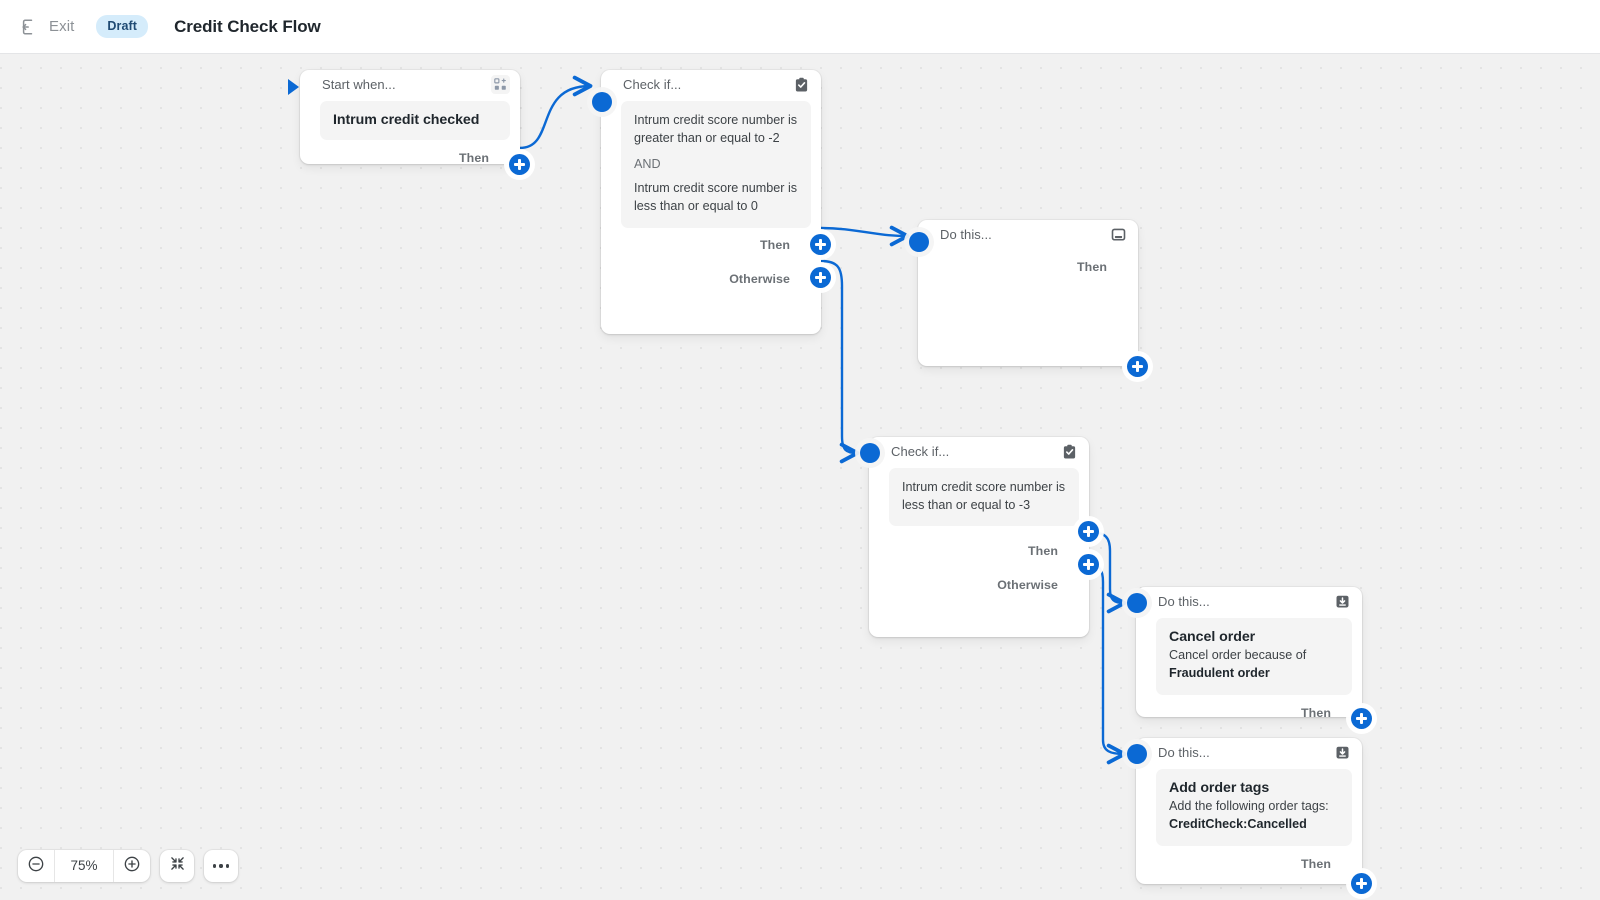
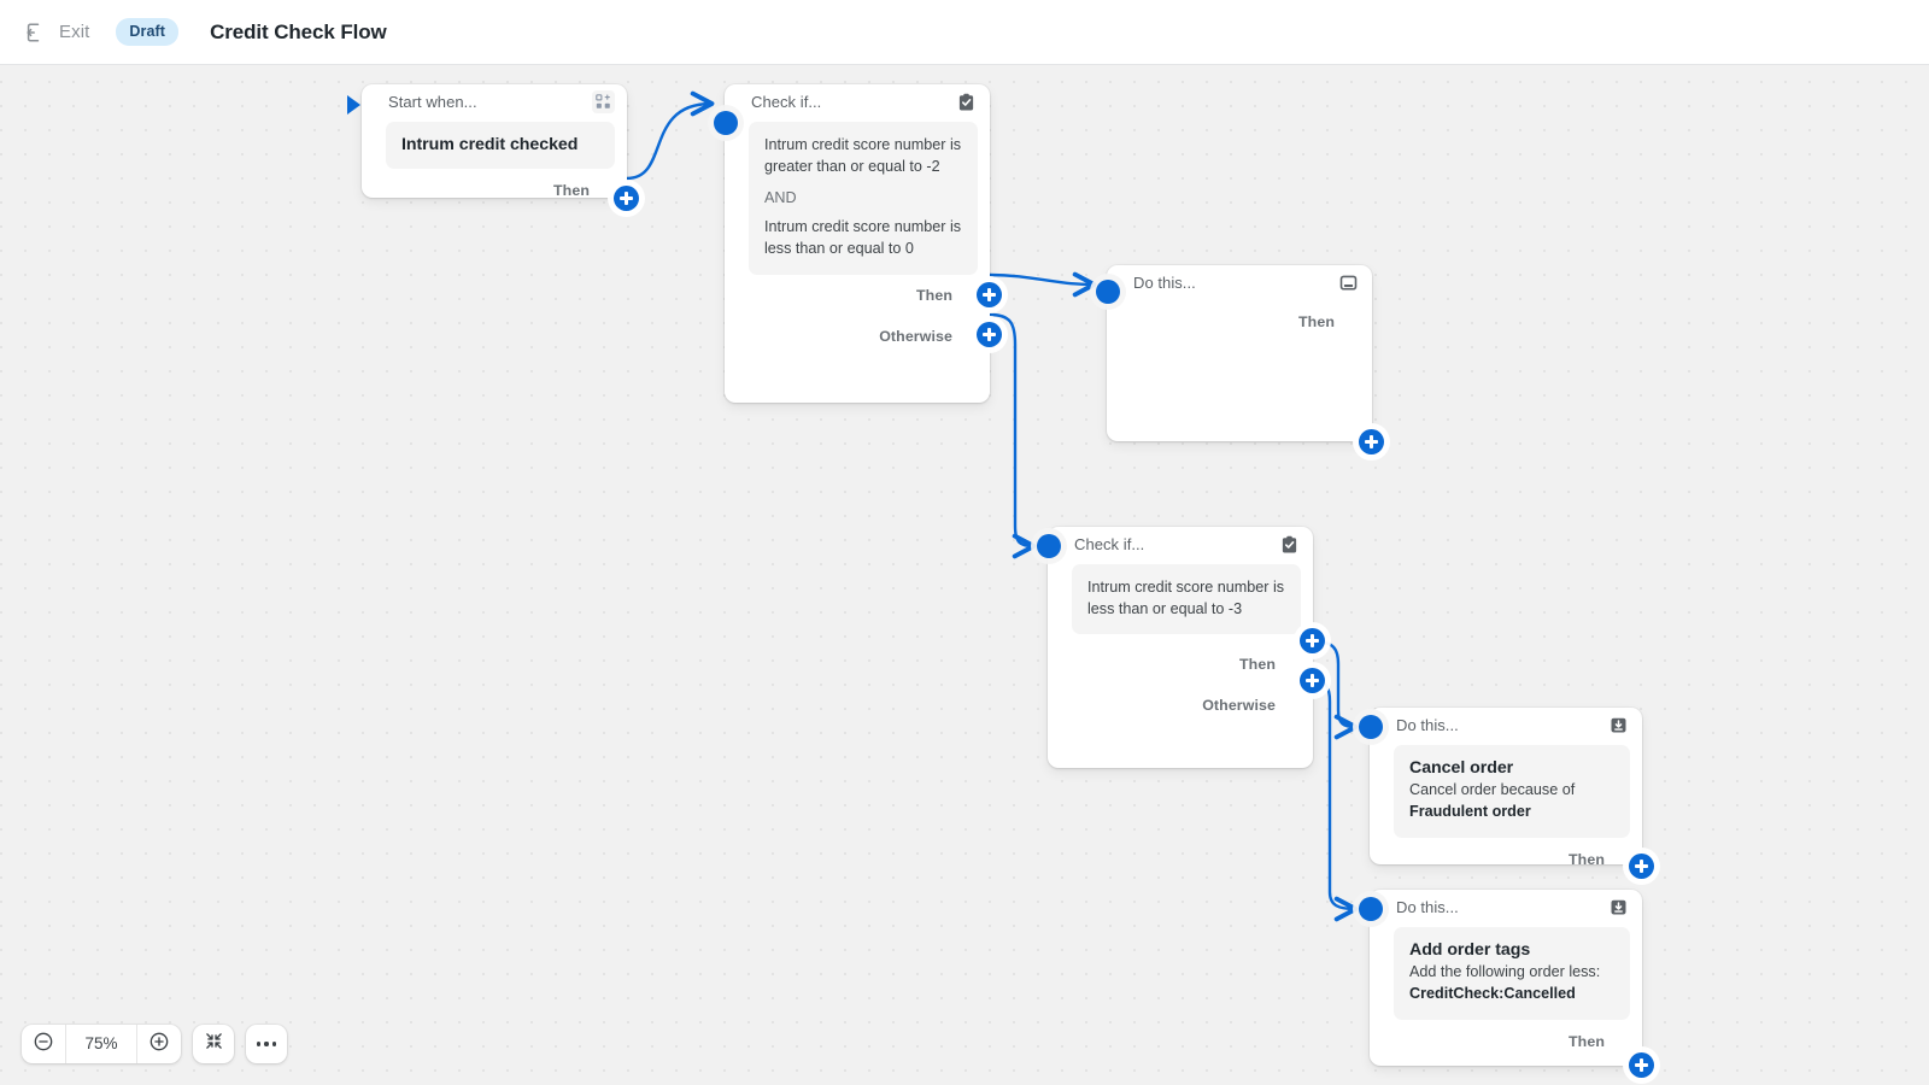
  Exit
  Draft
  Credit Check Flow
  Start when...
  Intrum credit checked
  Then
  Check if...
  Intrum credit score number is greater than or equal to -2
  AND
  Intrum credit score number is less than or equal to 0
  Then
  Otherwise
  Do this...
  Then
  Check if...
  Intrum credit score number is less than or equal to -3
  Then
  Otherwise
  Do this...
  Cancel order
  Cancel order because of Fraudulent order
  Then
  Do this...
  Add order tags
- Add the following order tags:
+ Add the following order less:
  CreditCheck:Cancelled
  Then
  75%
